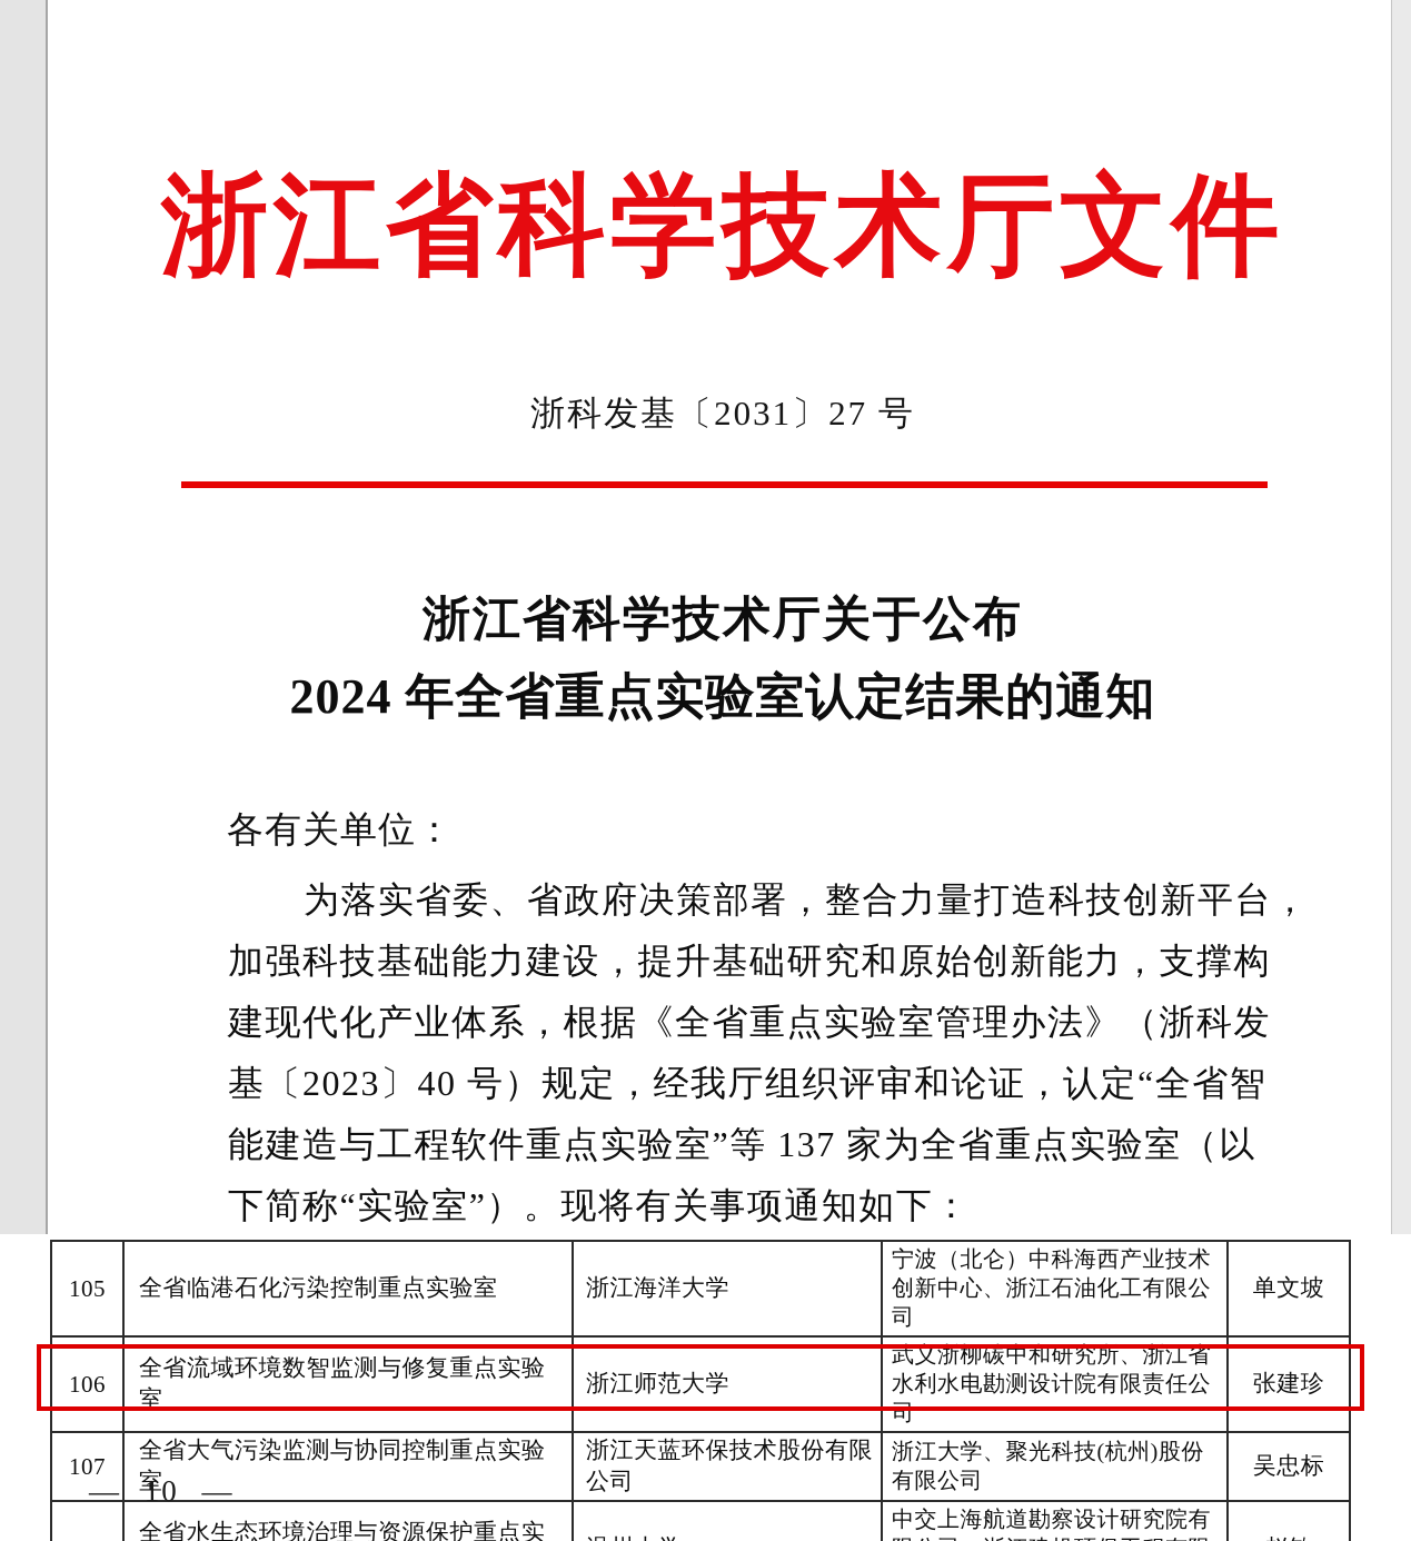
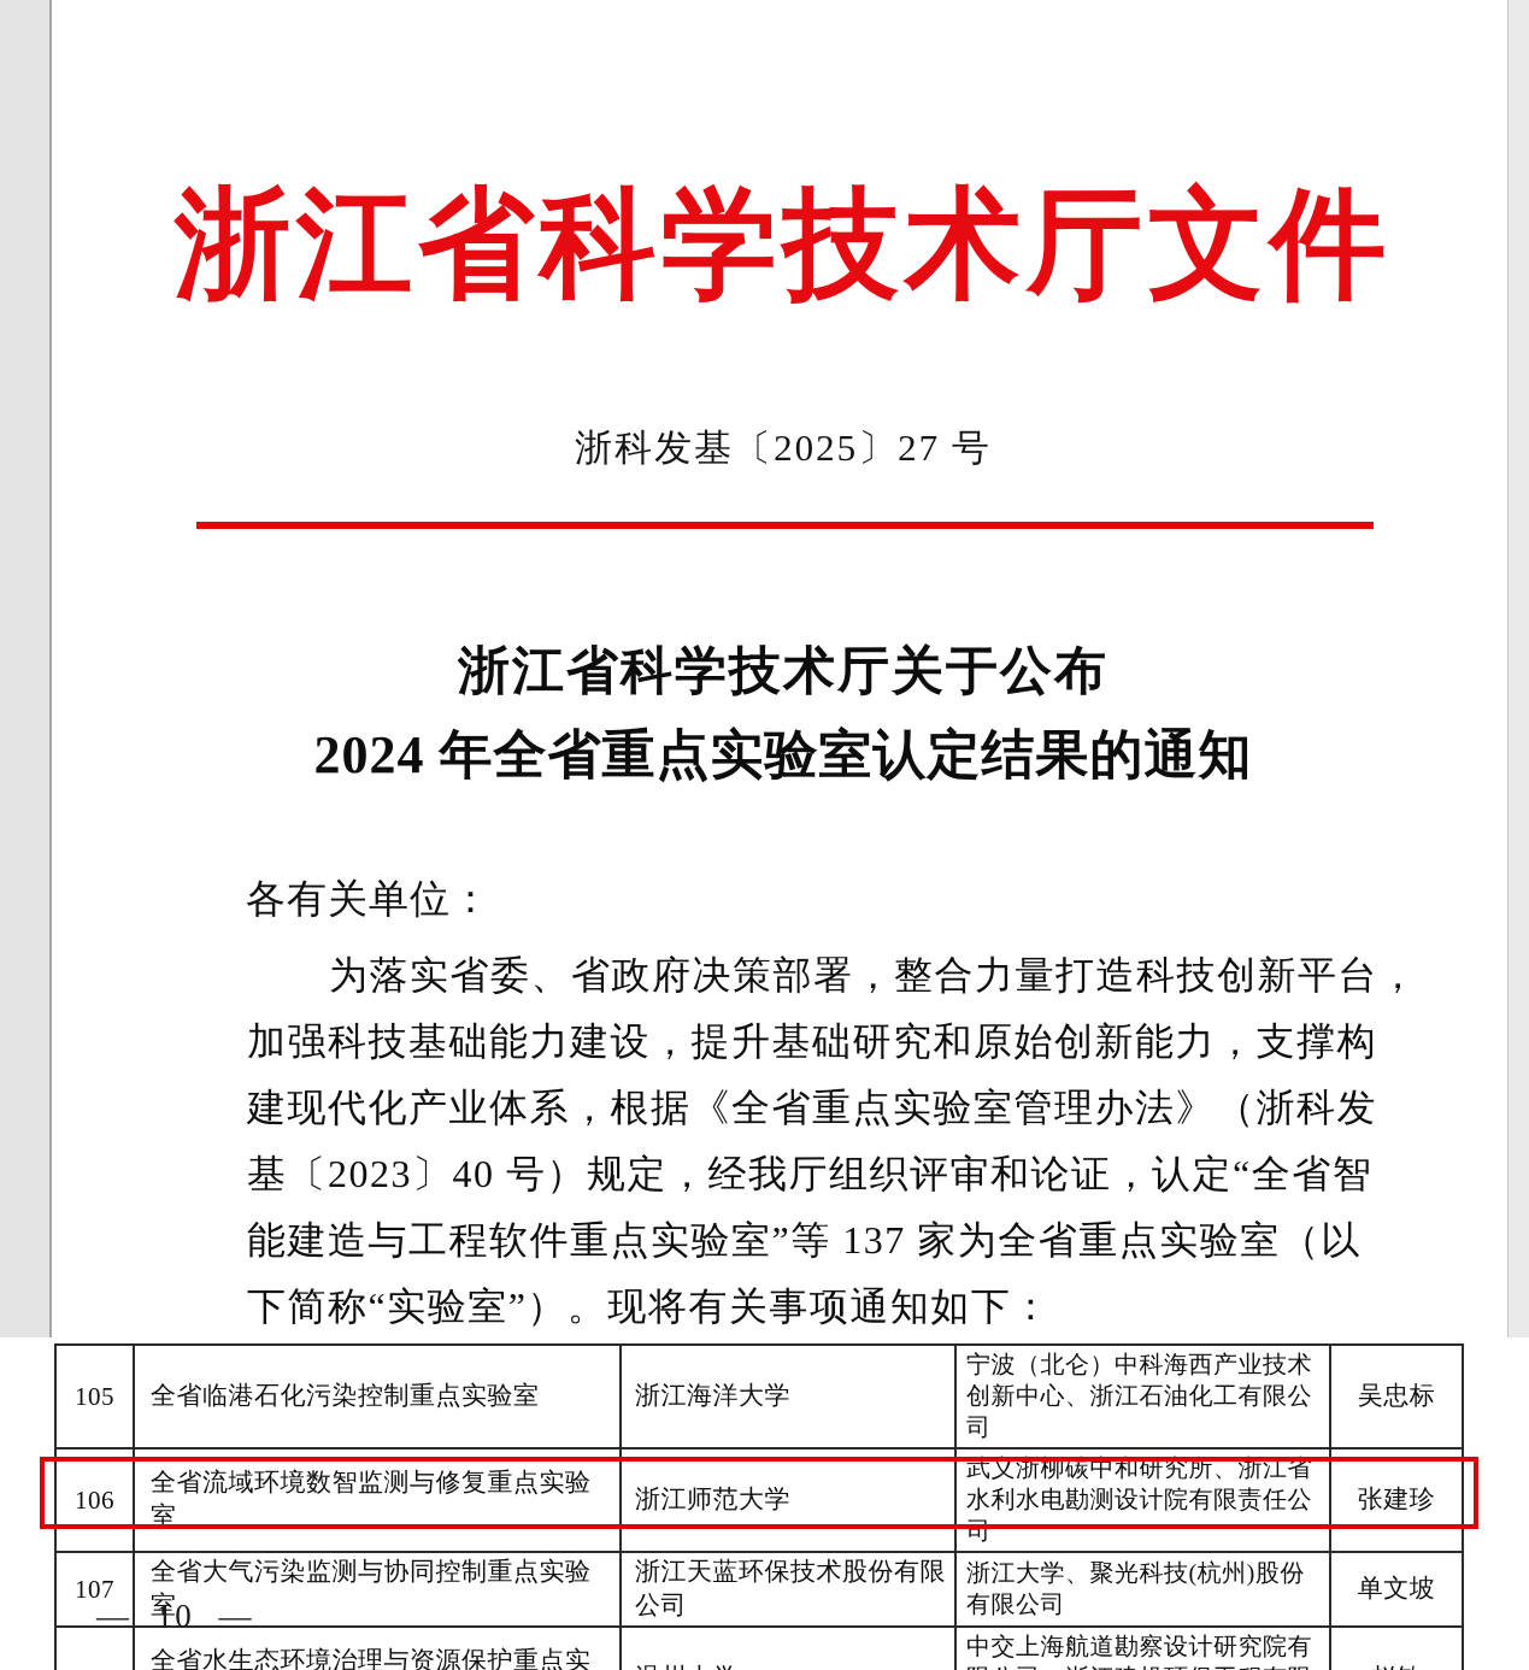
  浙江省科学技术厅文件
- 浙科发基〔2031〕27 号
+ 浙科发基〔2025〕27 号
  浙江省科学技术厅关于公布
  2024 年全省重点实验室认定结果的通知
  各有关单位：
  为落实省委、省政府决策部署，整合力量打造科技创新平台，
  加强科技基础能力建设，提升基础研究和原始创新能力，支撑构
  建现代化产业体系，根据《全省重点实验室管理办法》（浙科发
  基〔2023〕40 号）规定，经我厅组织评审和论证，认定“全省智
  能建造与工程软件重点实验室”等 137 家为全省重点实验室（以
  下简称“实验室”）。现将有关事项通知如下：
- 105	全省临港石化污染控制重点实验室	浙江海洋大学	宁波（北仑）中科海西产业技术创新中心、浙江石油化工有限公司	单文坡
+ 105	全省临港石化污染控制重点实验室	浙江海洋大学	宁波（北仑）中科海西产业技术创新中心、浙江石油化工有限公司	吴忠标
  106	全省流域环境数智监测与修复重点实验室	浙江师范大学	武义浙柳碳中和研究所、浙江省水利水电勘测设计院有限责任公司	张建珍
- 107	全省大气污染监测与协同控制重点实验室	浙江天蓝环保技术股份有限公司	浙江大学、聚光科技(杭州)股份有限公司	吴忠标
+ 107	全省大气污染监测与协同控制重点实验室	浙江天蓝环保技术股份有限公司	浙江大学、聚光科技(杭州)股份有限公司	单文坡
  — 10 —
